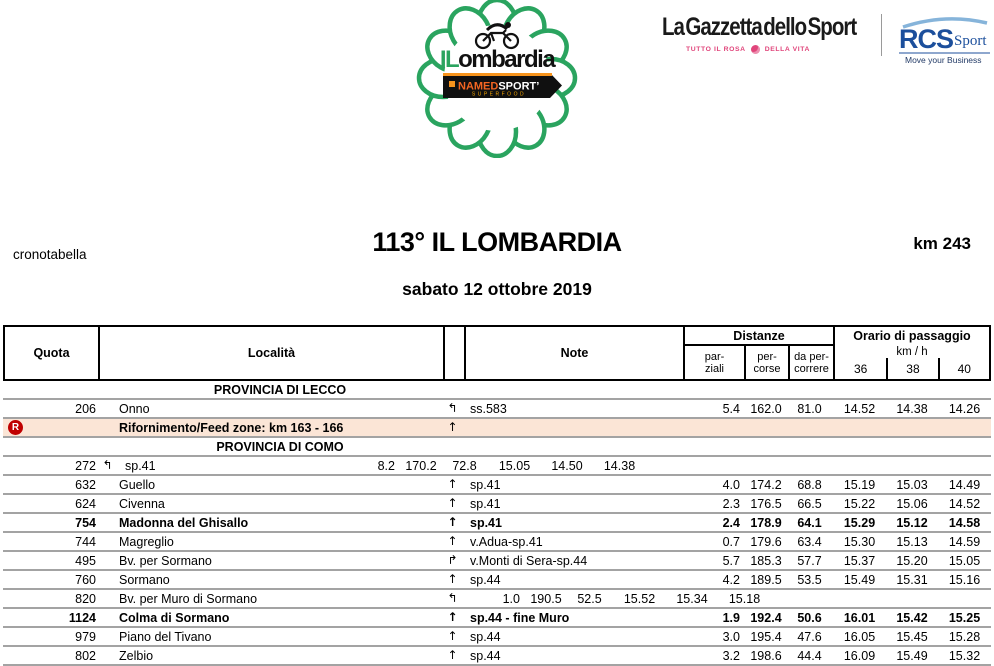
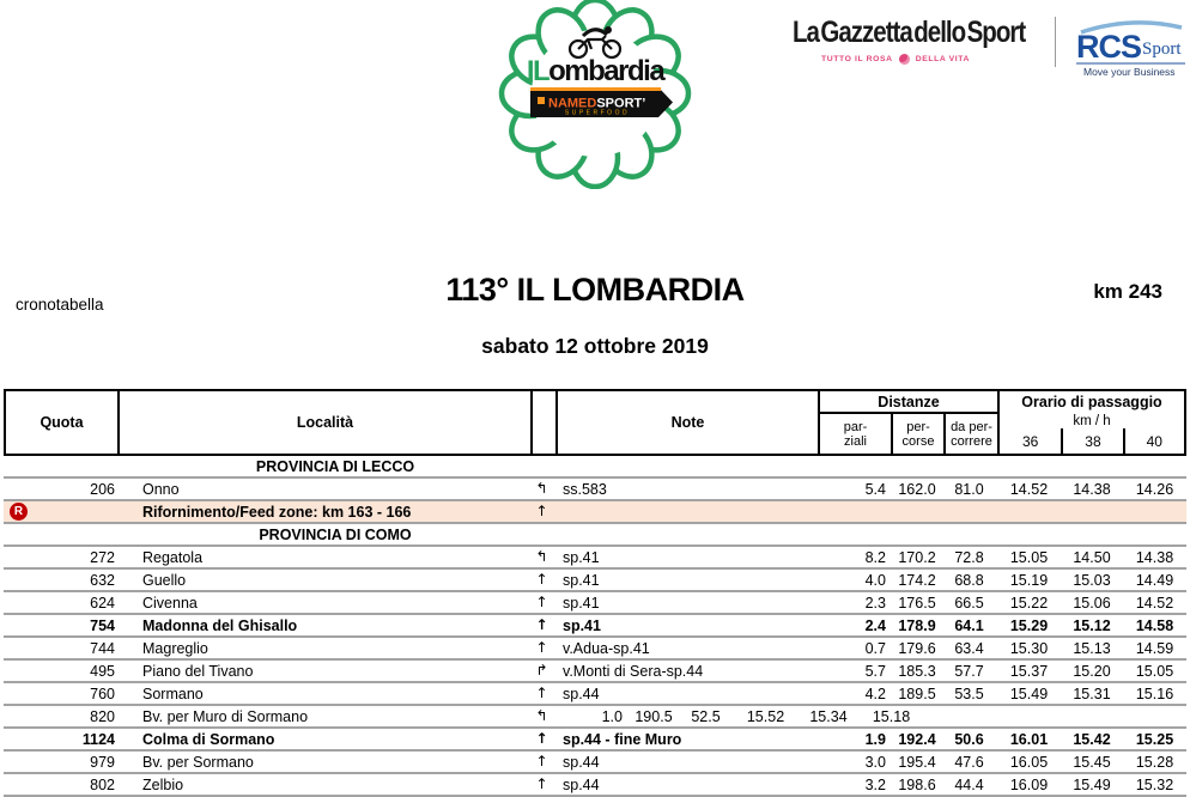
  ILombardia
  NAMEDSPORT’
  La Gazzetta dello Sport
  RCS
  Sport
  Move your Business
  cronotabella
  113° IL LOMBARDIA
  km 243
  sabato 12 ottobre 2019
  Quota
  Località
  Note
  Distanze
  par-
  ziali
  per-
  corse
  da per-
  correre
  Orario di passaggio
  km / h
  36
  38
  40
  PROVINCIA DI LECCO
  206
  Onno
  ↰
  ss.583
  5.4
  162.0
  81.0
  14.52
  14.38
  14.26
  R
  Rifornimento/Feed zone: km 163 - 166
  ↑
  PROVINCIA DI COMO
  272
+ Regatola
  ↰
  sp.41
  8.2
  170.2
  72.8
  15.05
  14.50
  14.38
  632
  Guello
  ↑
  sp.41
  4.0
  174.2
  68.8
  15.19
  15.03
  14.49
  624
  Civenna
  ↑
  sp.41
  2.3
  176.5
  66.5
  15.22
  15.06
  14.52
  754
  Madonna del Ghisallo
  ↑
  sp.41
  2.4
  178.9
  64.1
  15.29
  15.12
  14.58
  744
  Magreglio
  ↑
  v.Adua-sp.41
  0.7
  179.6
  63.4
  15.30
  15.13
  14.59
  495
- Bv. per Sormano
+ Piano del Tivano
  ↱
  v.Monti di Sera-sp.44
  5.7
  185.3
  57.7
  15.37
  15.20
  15.05
  760
  Sormano
  ↑
  sp.44
  4.2
  189.5
  53.5
  15.49
  15.31
  15.16
  820
  Bv. per Muro di Sormano
  ↰
  1.0
  190.5
  52.5
  15.52
  15.34
  15.18
  1124
  Colma di Sormano
  ↑
  sp.44 - fine Muro
  1.9
  192.4
  50.6
  16.01
  15.42
  15.25
  979
- Piano del Tivano
+ Bv. per Sormano
  ↑
  sp.44
  3.0
  195.4
  47.6
  16.05
  15.45
  15.28
  802
  Zelbio
  ↑
  sp.44
  3.2
  198.6
  44.4
  16.09
  15.49
  15.32
